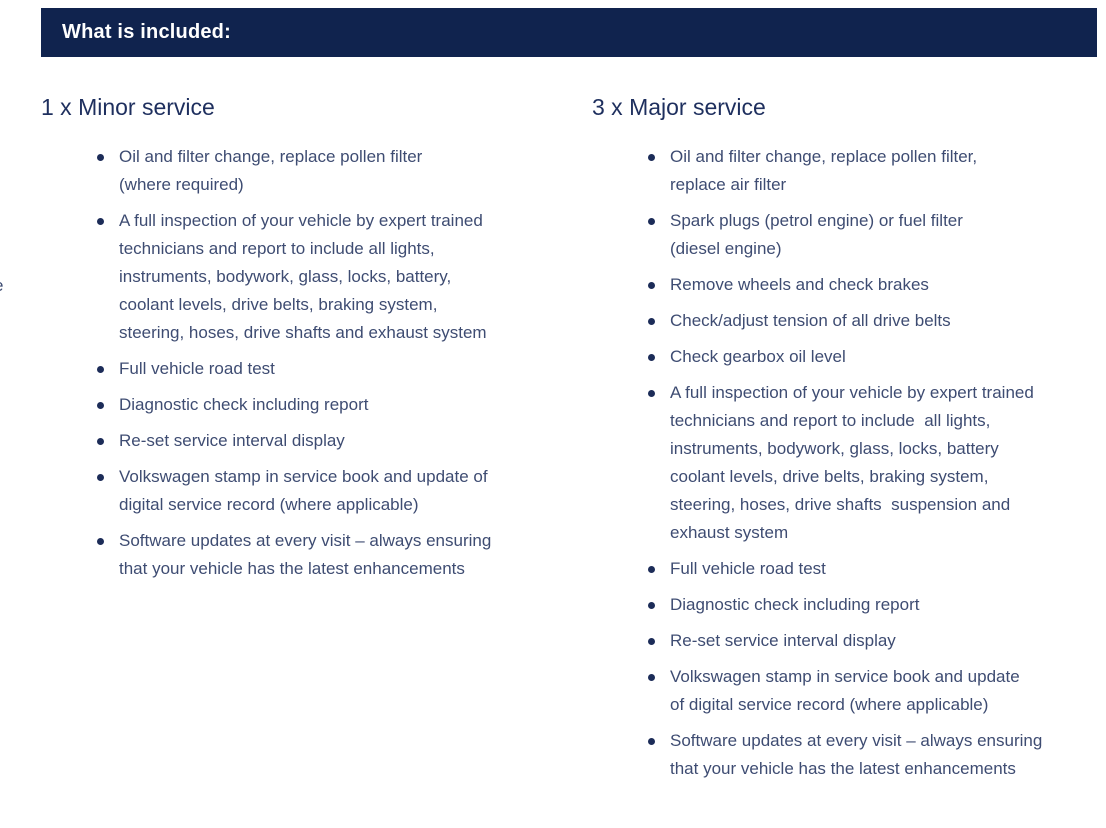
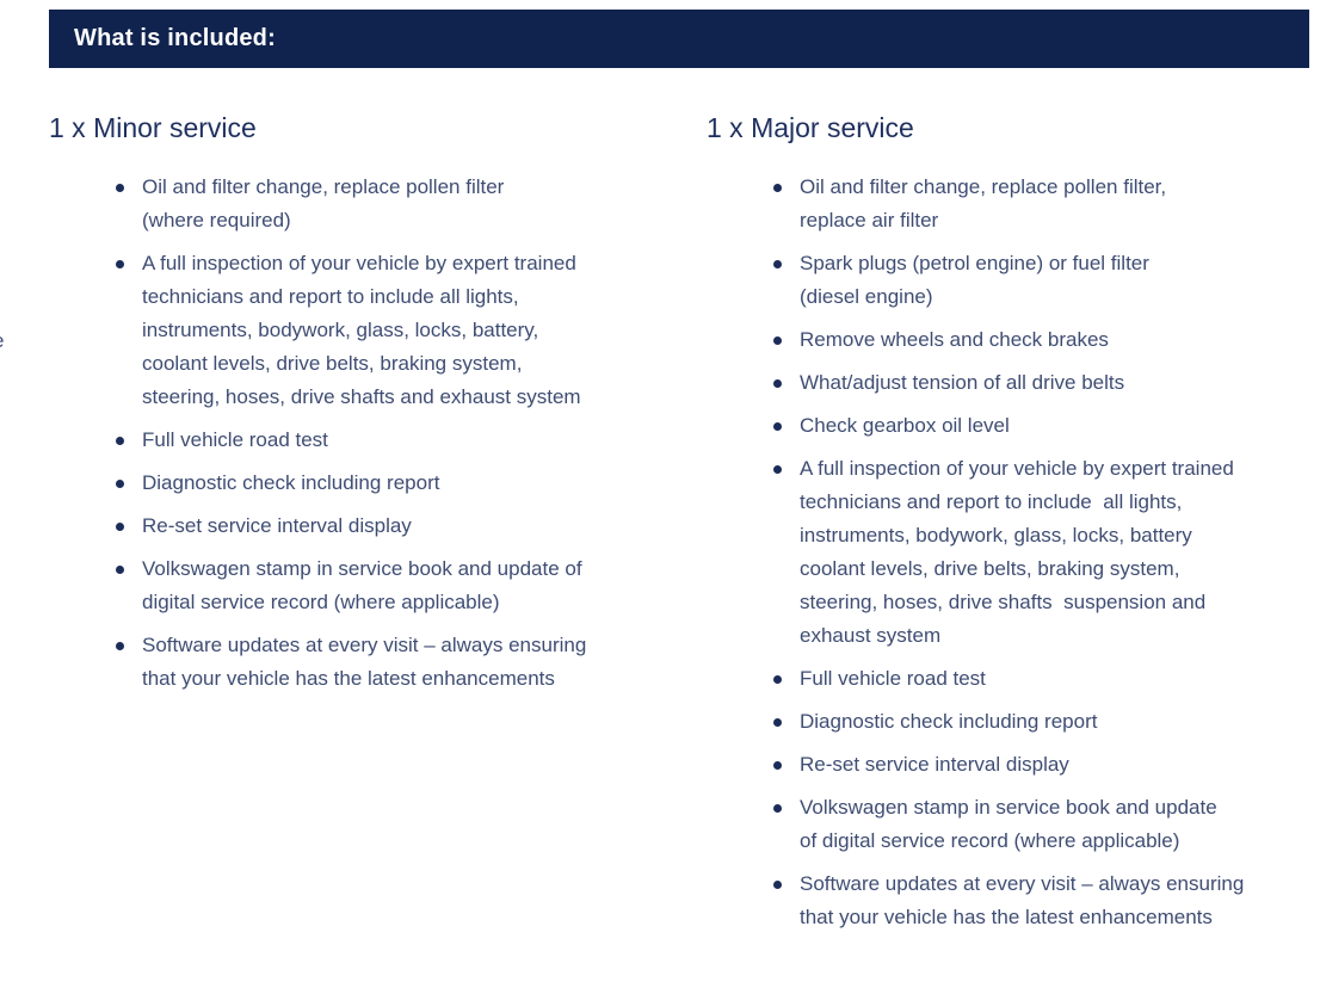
  What is included:
  1 x Minor service
  Oil and filter change, replace pollen filter
  (where required)
  A full inspection of your vehicle by expert trained
  technicians and report to include all lights,
  instruments, bodywork, glass, locks, battery,
  coolant levels, drive belts, braking system,
  steering, hoses, drive shafts and exhaust system
  Full vehicle road test
  Diagnostic check including report
  Re-set service interval display
  Volkswagen stamp in service book and update of
  digital service record (where applicable)
  Software updates at every visit – always ensuring
  that your vehicle has the latest enhancements
- 3 x Major service
+ 1 x Major service
  Oil and filter change, replace pollen filter,
  replace air filter
  Spark plugs (petrol engine) or fuel filter
  (diesel engine)
  Remove wheels and check brakes
- Check/adjust tension of all drive belts
+ What/adjust tension of all drive belts
  Check gearbox oil level
  A full inspection of your vehicle by expert trained
  technicians and report to include all lights,
  instruments, bodywork, glass, locks, battery
  coolant levels, drive belts, braking system,
  steering, hoses, drive shafts suspension and
  exhaust system
  Full vehicle road test
  Diagnostic check including report
  Re-set service interval display
  Volkswagen stamp in service book and update
  of digital service record (where applicable)
  Software updates at every visit – always ensuring
  that your vehicle has the latest enhancements
